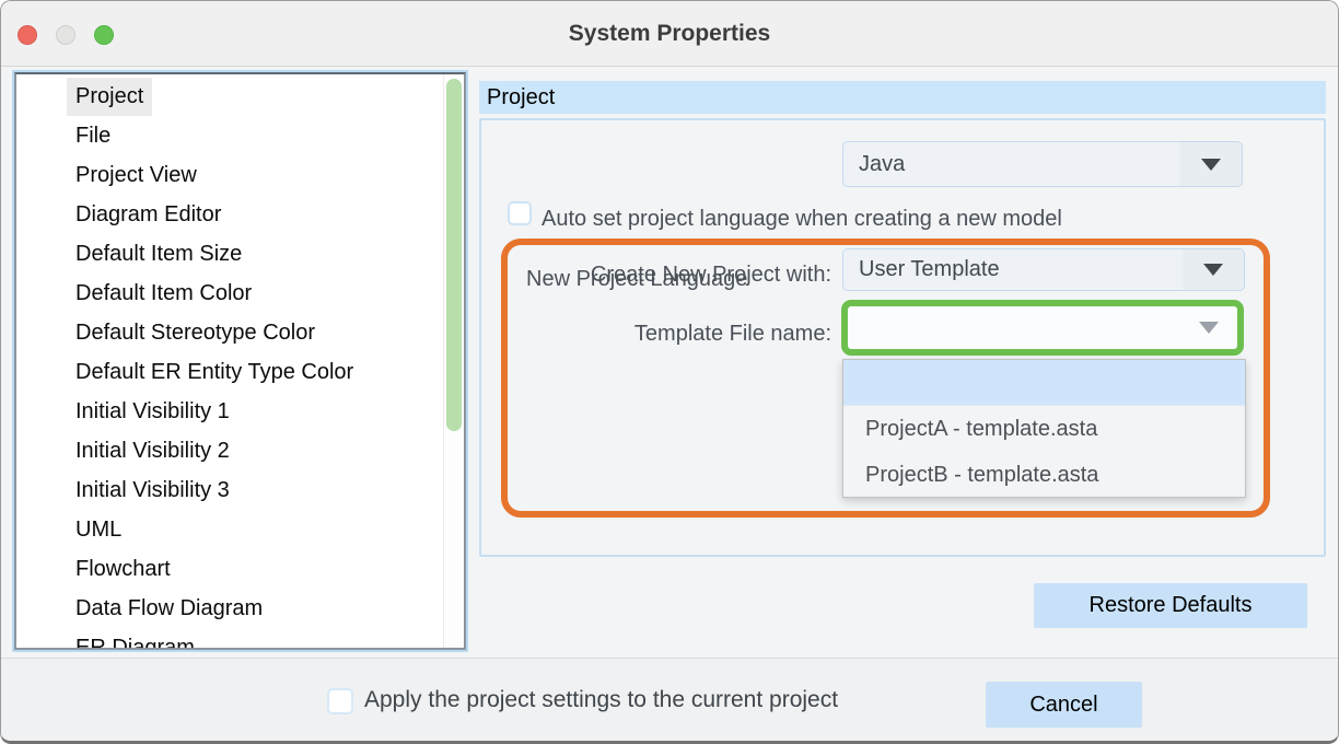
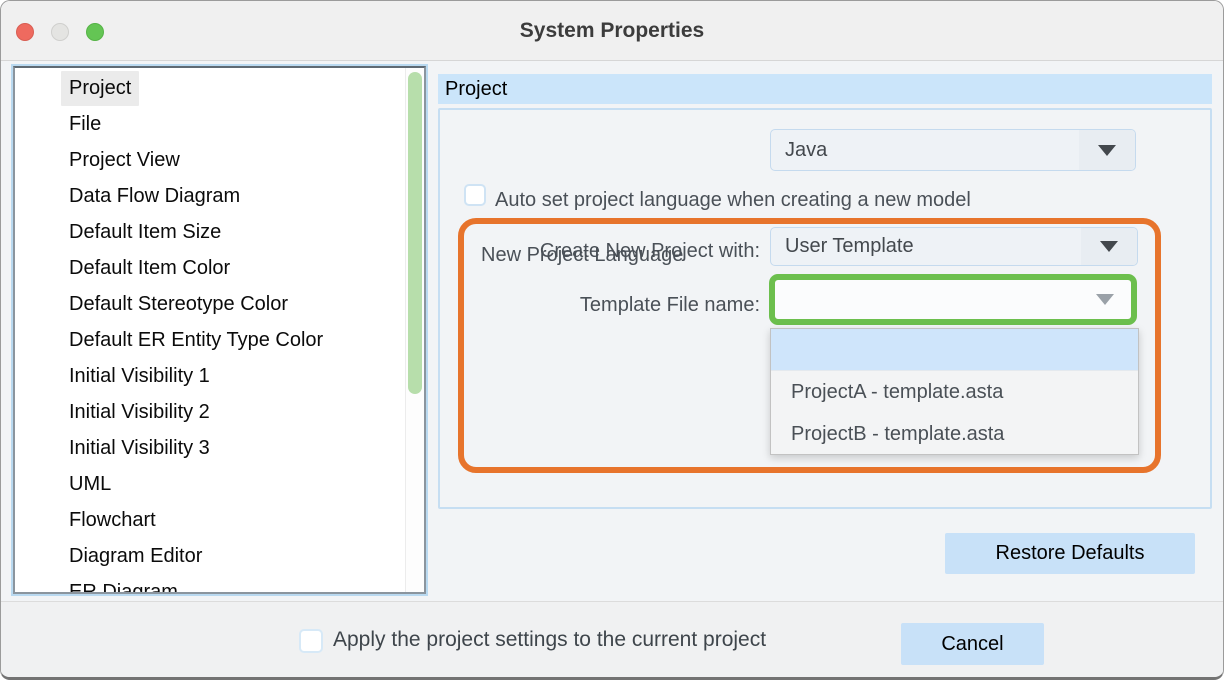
  System Properties
  Project
  File
  Project View
- Diagram Editor
+ Data Flow Diagram
  Default Item Size
  Default Item Color
  Default Stereotype Color
  Default ER Entity Type Color
  Initial Visibility 1
  Initial Visibility 2
  Initial Visibility 3
  UML
  Flowchart
- Data Flow Diagram
+ Diagram Editor
  Project
  New Project Language
  Java
  Auto set project language when creating a new model
  Create New Project with:
  User Template
  Template File name:
  ProjectA - template.asta
  ProjectB - template.asta
  Restore Defaults
  Apply the project settings to the current project
  Cancel
